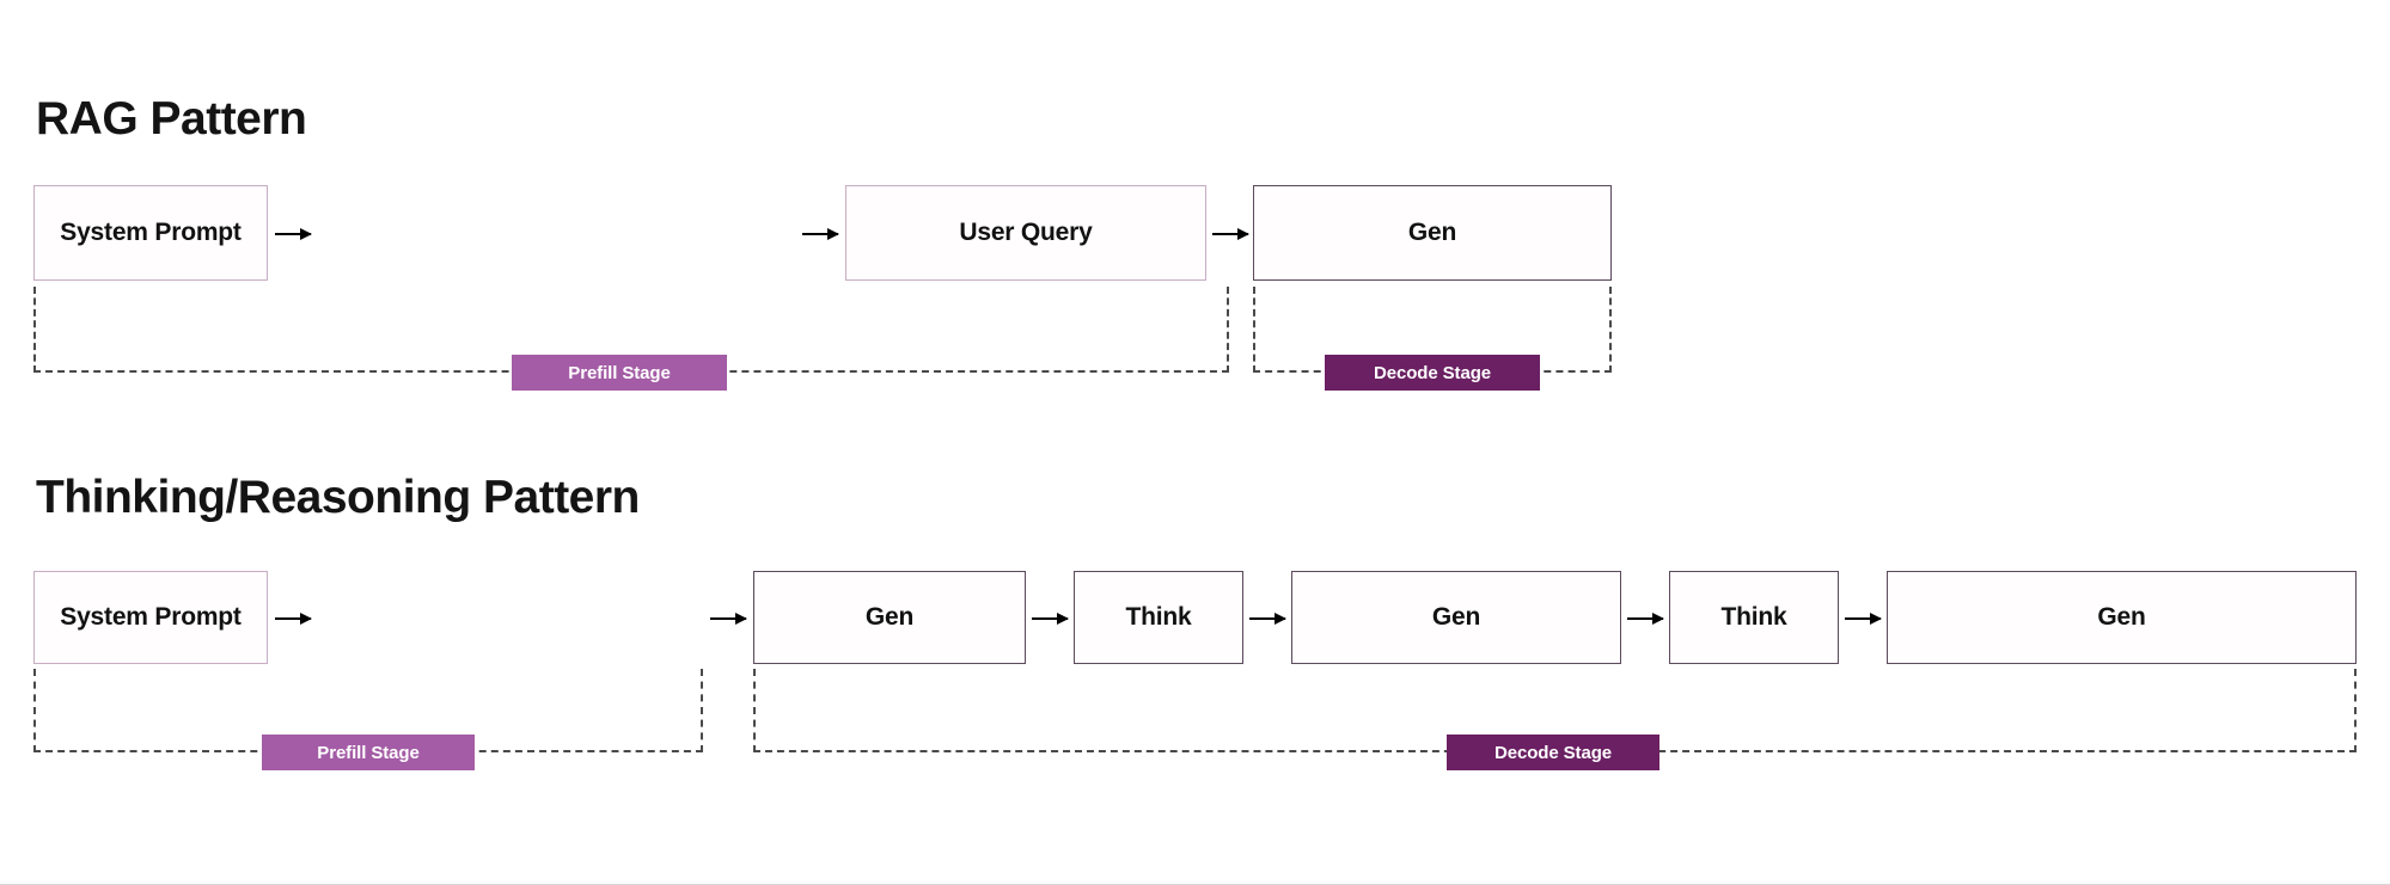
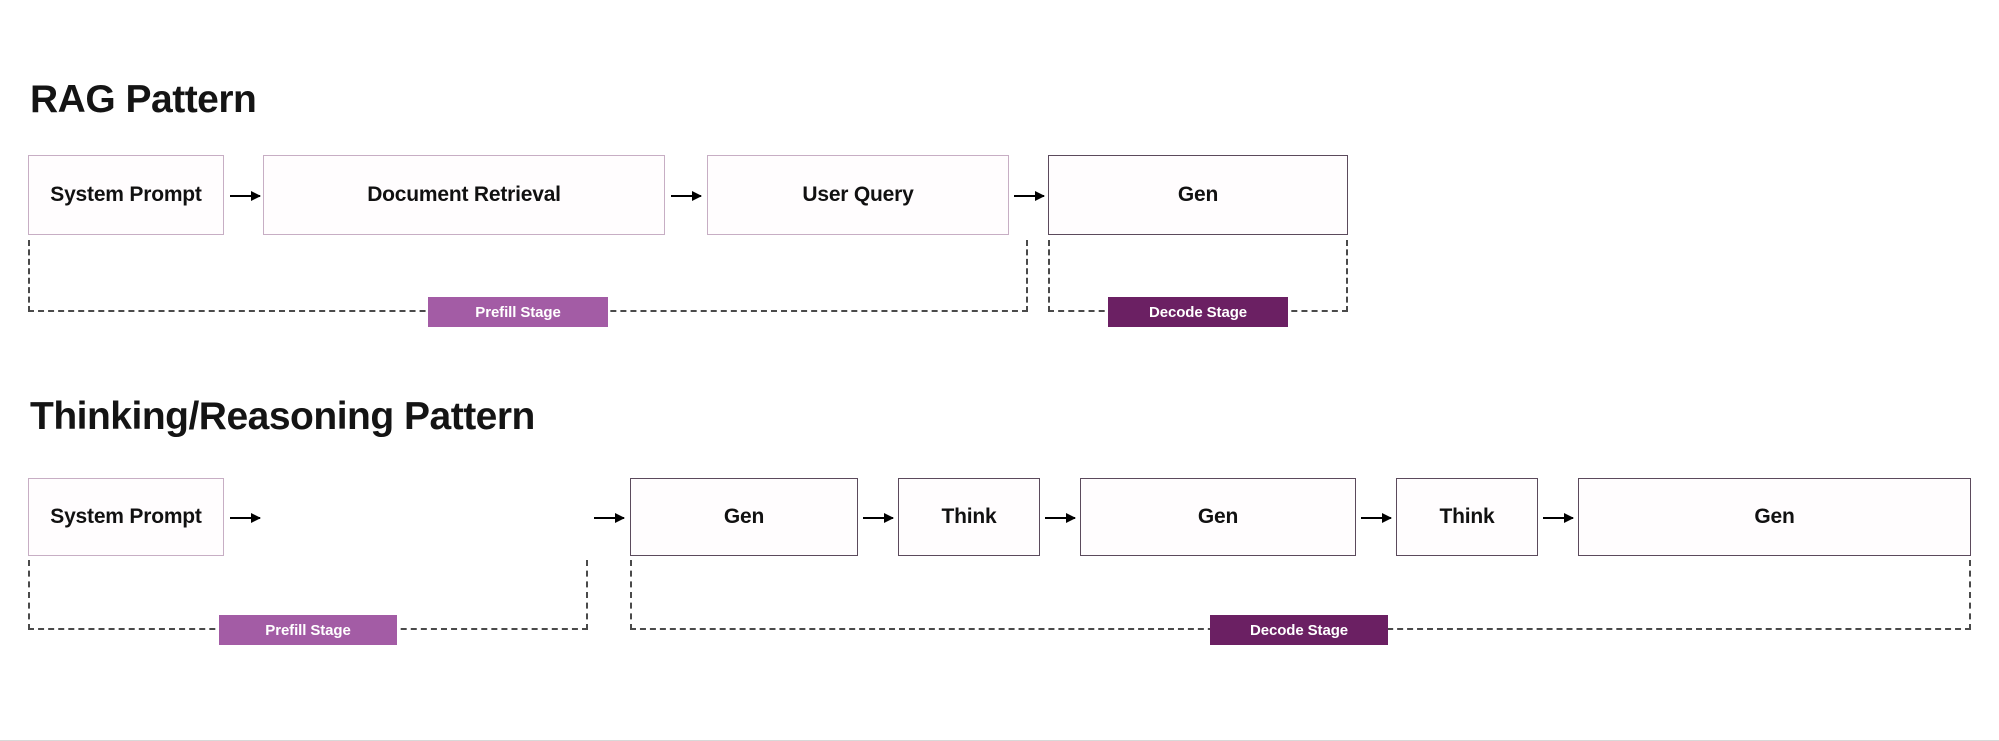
  RAG Pattern
  System Prompt
+ Document Retrieval
  User Query
  Gen
  Prefill Stage
  Decode Stage
  Thinking/Reasoning Pattern
  System Prompt
  Gen
  Think
  Gen
  Think
  Gen
  Prefill Stage
  Decode Stage
